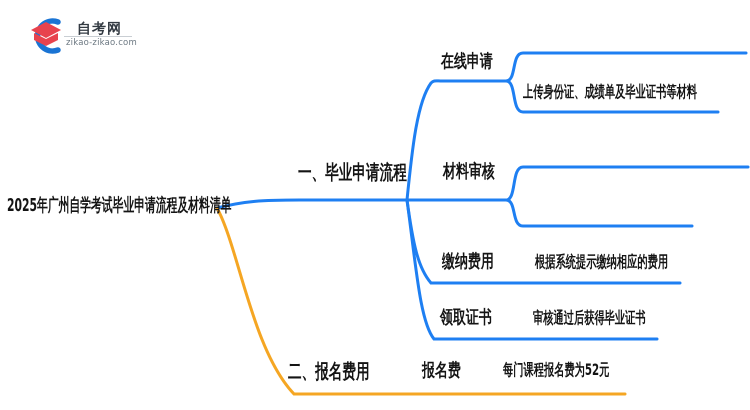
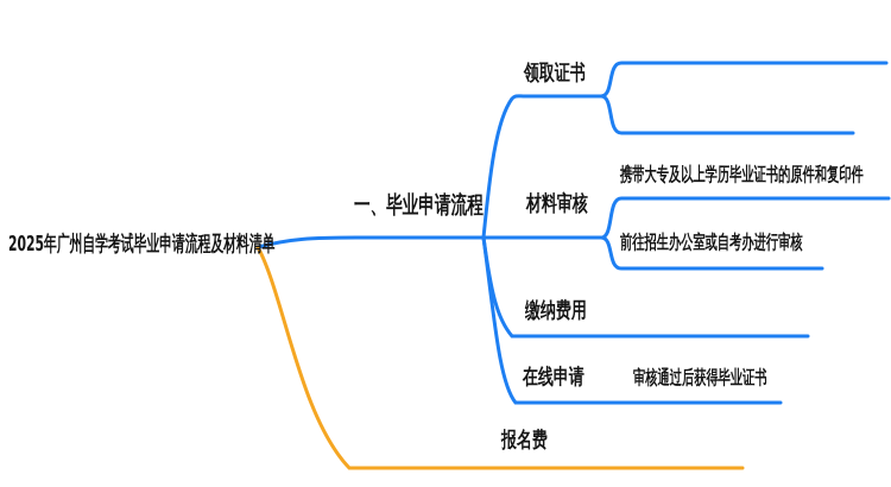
- 自考网
- zikao-zikao.com
  2025年广州自学考试毕业申请流程及材料清单
  一、毕业申请流程
- 在线申请
+ 领取证书
- 上传身份证、成绩单及毕业证书等材料
  材料审核
+ 携带大专及以上学历毕业证书的原件和复印件
+ 前往招生办公室或自考办进行审核
  缴纳费用
- 根据系统提示缴纳相应的费用
- 领取证书
+ 在线申请
  审核通过后获得毕业证书
- 二、报名费用
  报名费
- 每门课程报名费为52元
